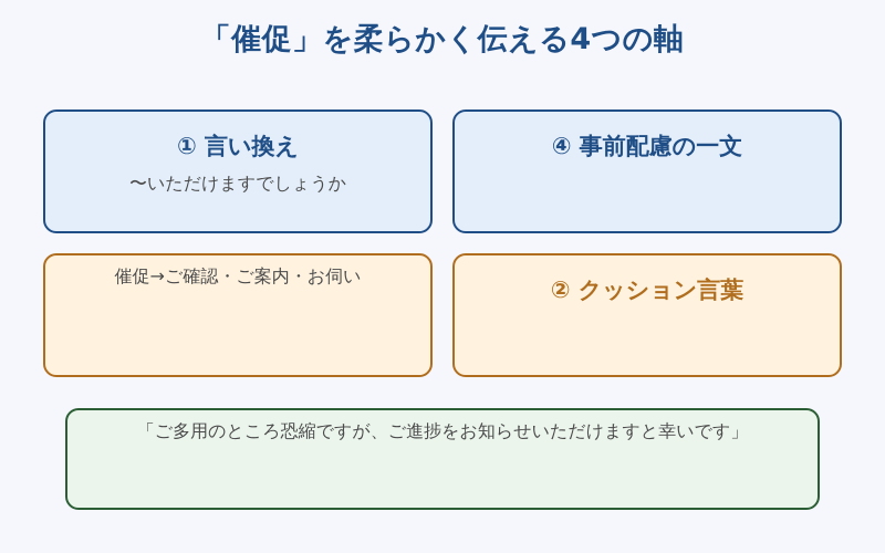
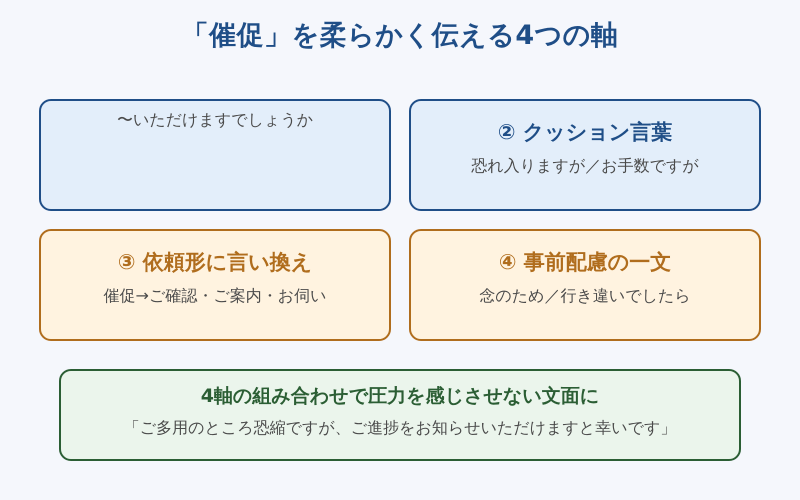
  「催促」を柔らかく伝える4つの軸
- ① 言い換え
  〜いただけますでしょうか
- ④ 事前配慮の一文
+ ② クッション言葉
+ 恐れ入りますが／お手数ですが
+ ③ 依頼形に言い換え
  催促→ご確認・ご案内・お伺い
- ② クッション言葉
+ ④ 事前配慮の一文
+ 念のため／行き違いでしたら
+ 4軸の組み合わせで圧力を感じさせない文面に
  「ご多用のところ恐縮ですが、ご進捗をお知らせいただけますと幸いです」
